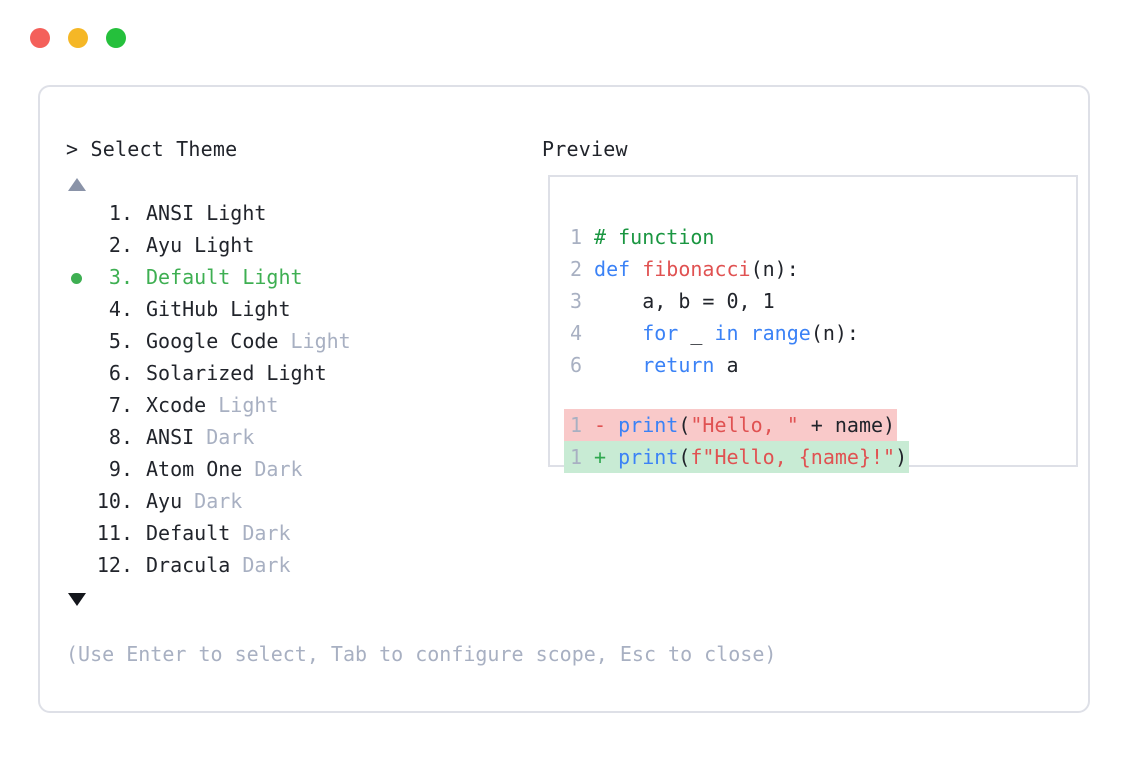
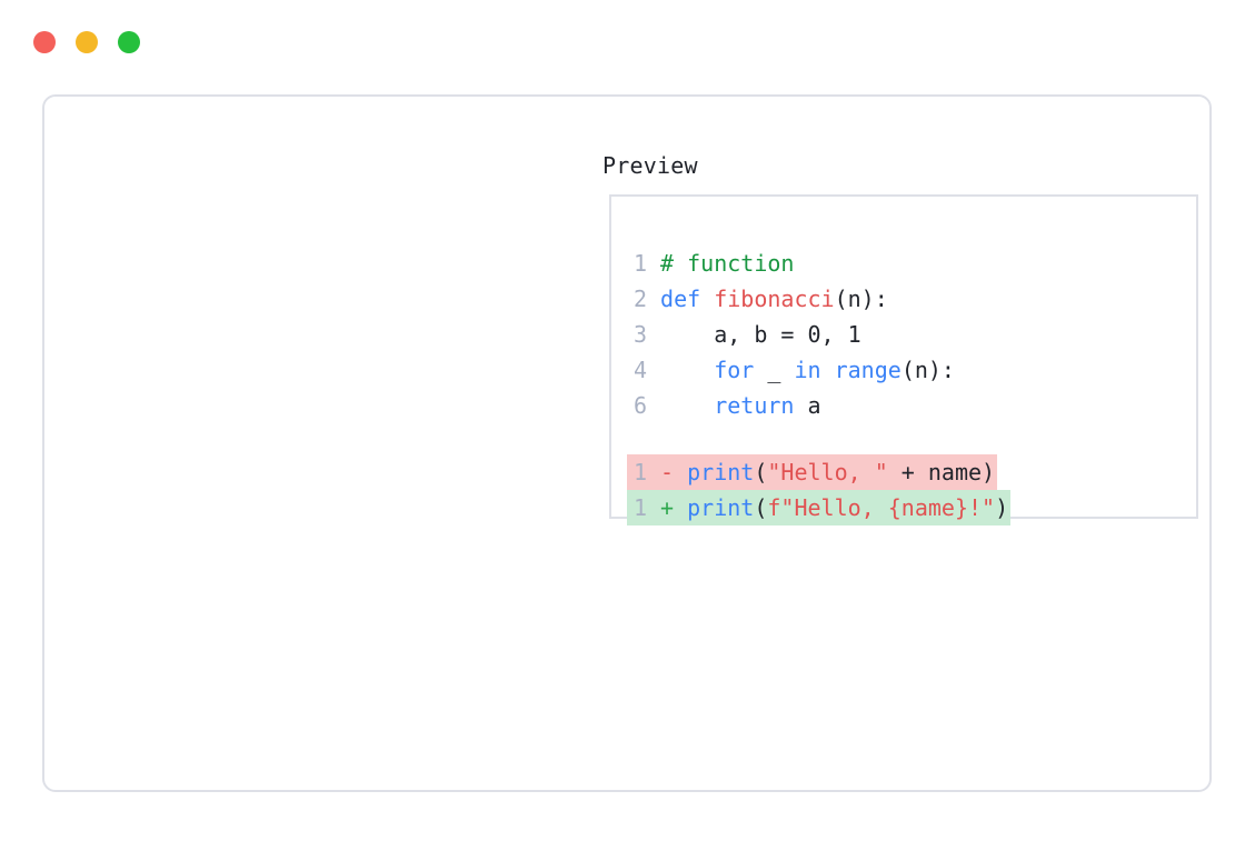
- > Select Theme
- 1.
- ANSI Light
- 2.
- Ayu Light
- 3.
- Default Light
- 4.
- GitHub Light
- 5.
- Google Code Light
- 6.
- Solarized Light
- 7.
- Xcode Light
- 8.
- ANSI Dark
- 9.
- Atom One Dark
- 10.
- Ayu Dark
- 11.
- Default Dark
- 12.
- Dracula Dark
- (Use Enter to select, Tab to configure scope, Esc to close)
  Preview
  1
  # function
  2
  def fibonacci(n):
  3
  a, b = 0, 1
  4
  for _ in range(n):
  6
  return a
  1 - print("Hello, " + name)
  1 + print(f"Hello, {name}!")
